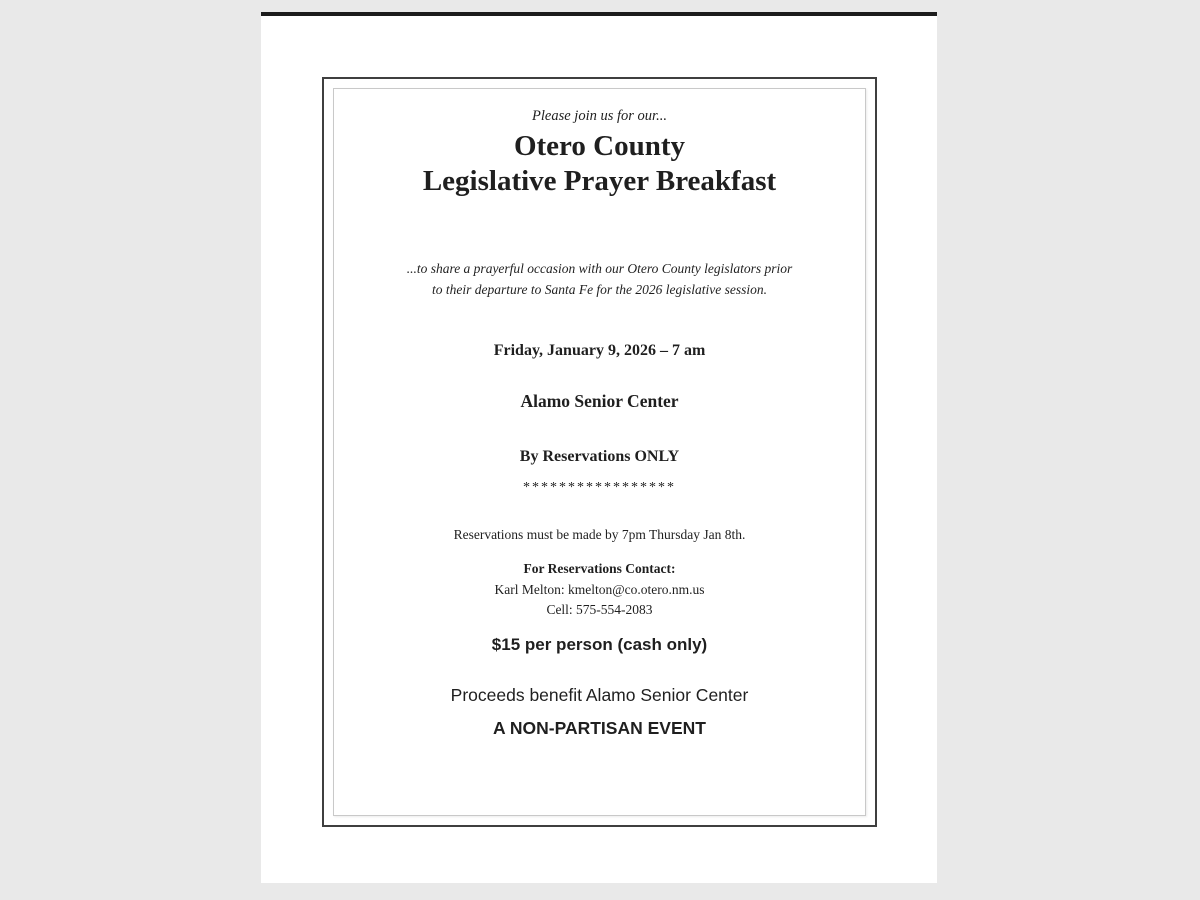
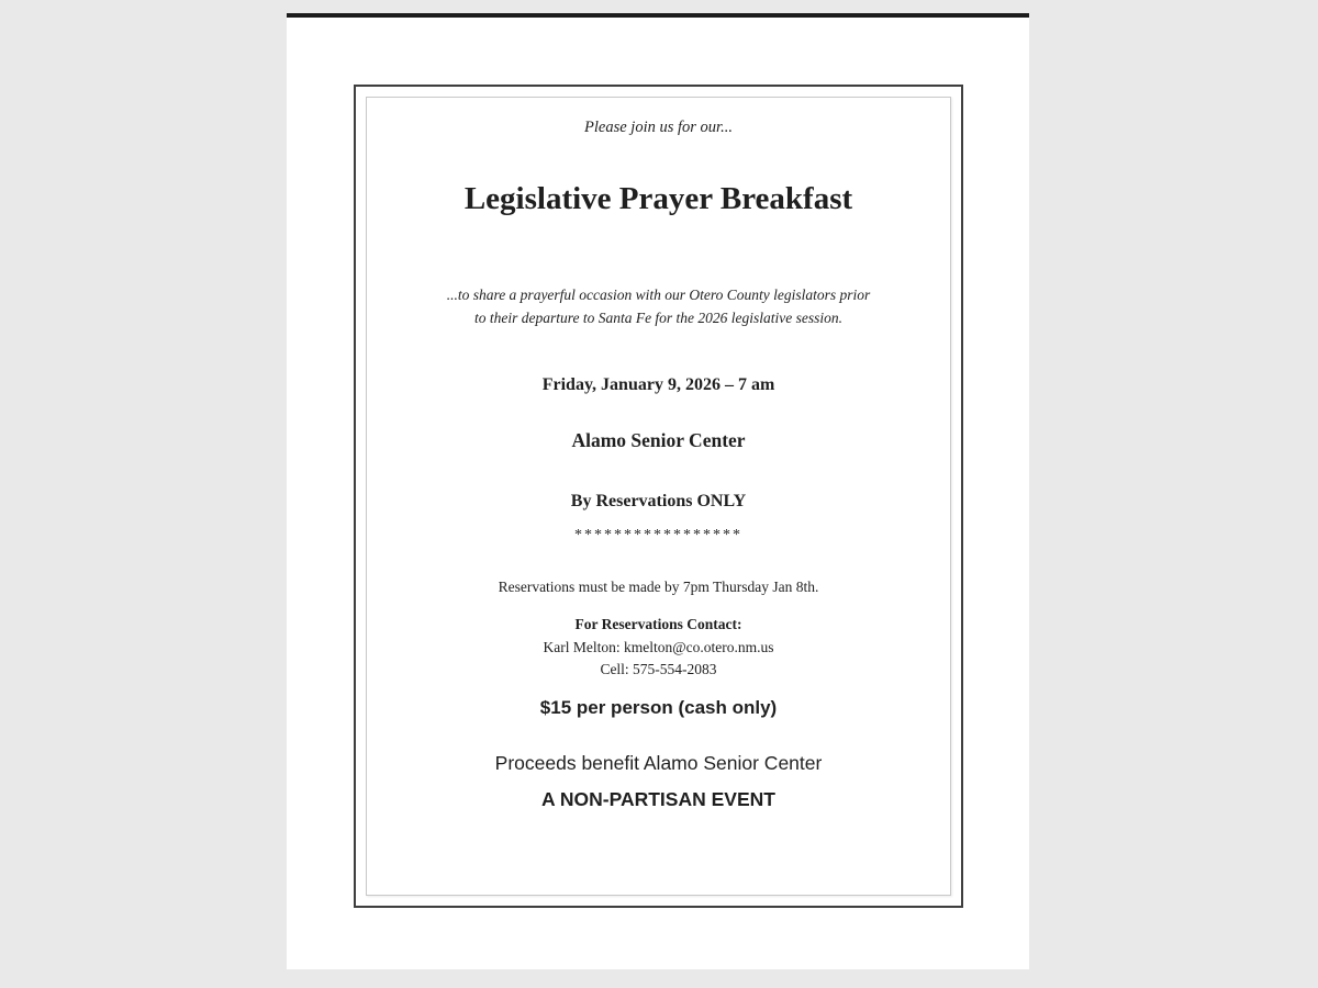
  Please join us for our...
- Otero County
  Legislative Prayer Breakfast
  ...to share a prayerful occasion with our Otero County legislators prior
  to their departure to Santa Fe for the 2026 legislative session.
  Friday, January 9, 2026 – 7 am
  Alamo Senior Center
  By Reservations ONLY
  *****************
  Reservations must be made by 7pm Thursday Jan 8th.
  For Reservations Contact:
  Karl Melton: kmelton@co.otero.nm.us
  Cell: 575-554-2083
  $15 per person (cash only)
  Proceeds benefit Alamo Senior Center
  A NON-PARTISAN EVENT
